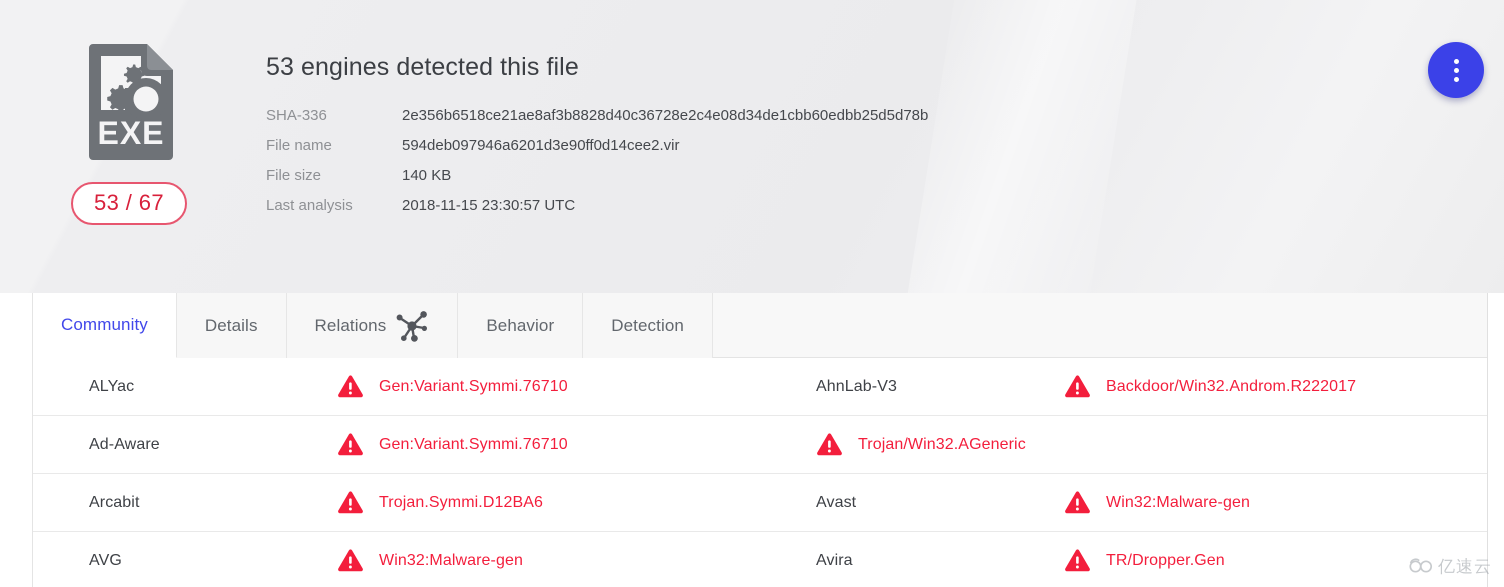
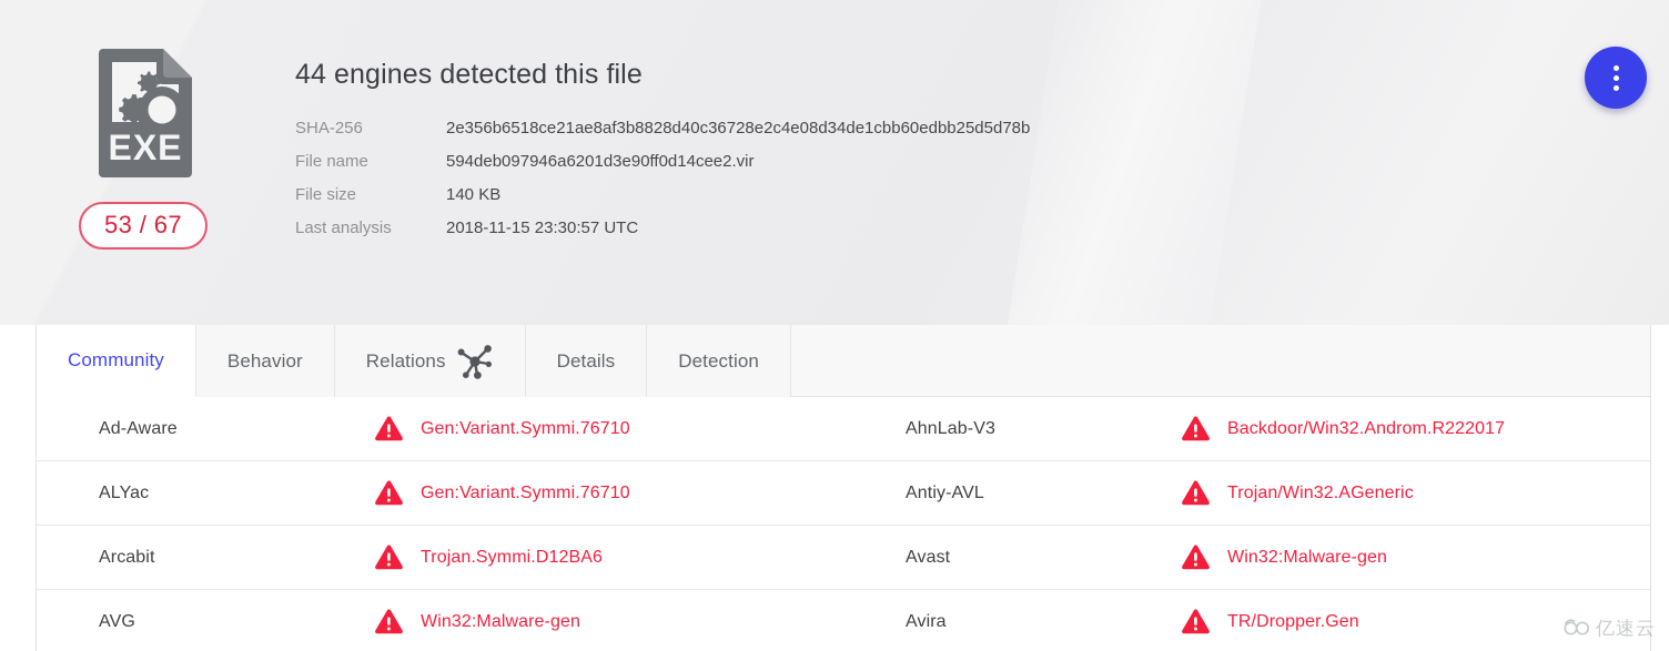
  EXE
  53 / 67
- 53 engines detected this file
+ 44 engines detected this file
- SHA-336	2e356b6518ce21ae8af3b8828d40c36728e2c4e08d34de1cbb60edbb25d5d78b
+ SHA-256	2e356b6518ce21ae8af3b8828d40c36728e2c4e08d34de1cbb60edbb25d5d78b
  File name	594deb097946a6201d3e90ff0d14cee2.vir
  File size	140 KB
  Last analysis	2018-11-15 23:30:57 UTC
  Community
- Details
+ Behavior
  Relations
- Behavior
+ Details
  Detection
- ALYac
+ Ad-Aware
  Gen:Variant.Symmi.76710
- Ad-Aware
+ ALYac
  Gen:Variant.Symmi.76710
  Arcabit
  Trojan.Symmi.D12BA6
  AVG
  Win32:Malware-gen
  AhnLab-V3
  Backdoor/Win32.Androm.R222017
+ Antiy-AVL
  Trojan/Win32.AGeneric
  Avast
  Win32:Malware-gen
  Avira
  TR/Dropper.Gen
  亿速云
